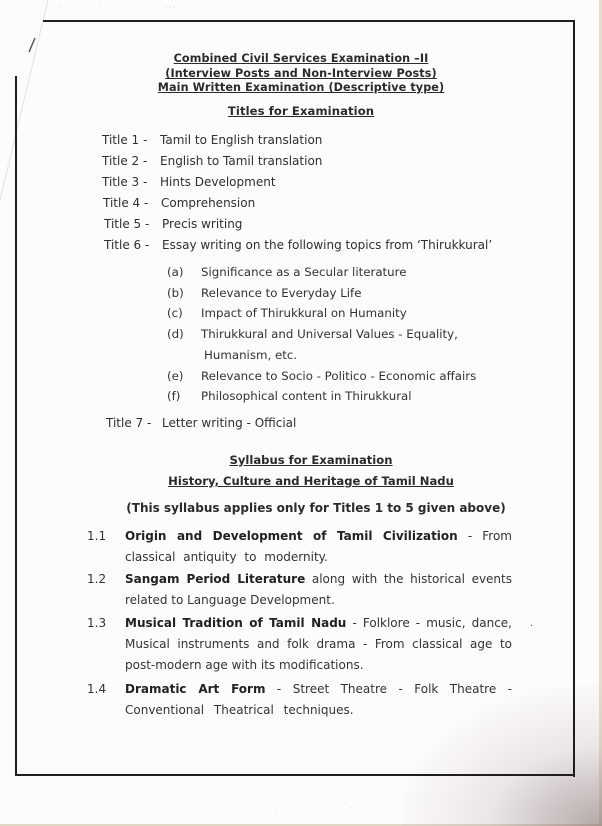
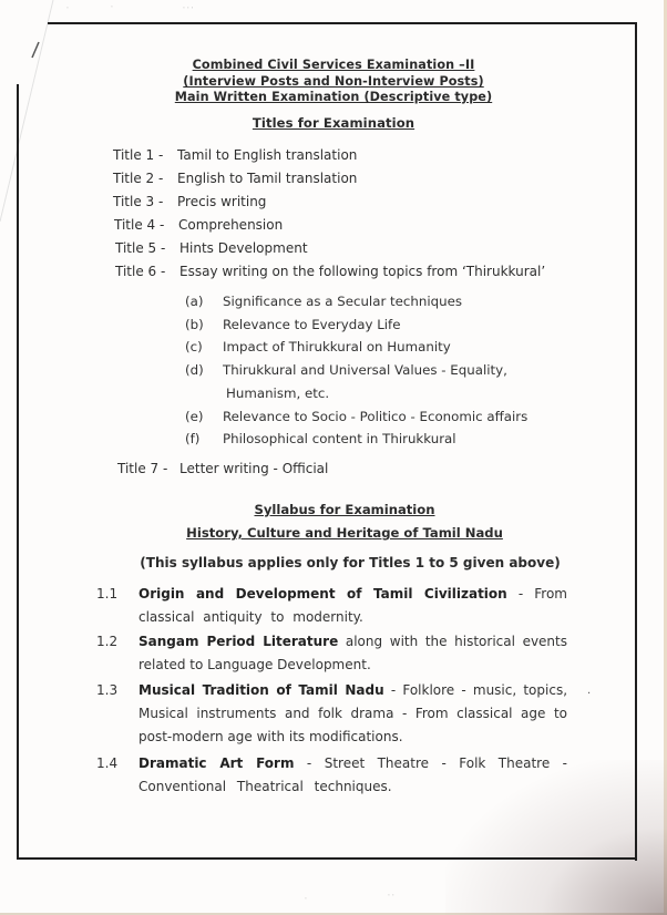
  .
  Combined Civil Services Examination –II
  (Interview Posts and Non-Interview Posts)
  Main Written Examination (Descriptive type)
  Titles for Examination
  Title 1 - Tamil to English translation
  Title 2 - English to Tamil translation
- Title 3 - Hints Development
+ Title 3 - Precis writing
  Title 4 - Comprehension
- Title 5 - Precis writing
+ Title 5 - Hints Development
  Title 6 - Essay writing on the following topics from ‘Thirukkural’
  (a)
- Significance as a Secular literature
+ Significance as a Secular techniques
  (b)
  Relevance to Everyday Life
  (c)
  Impact of Thirukkural on Humanity
  (d)
  Thirukkural and Universal Values - Equality,
  Humanism, etc.
  (e)
  Relevance to Socio - Politico - Economic affairs
  (f)
  Philosophical content in Thirukkural
  Title 7 - Letter writing - Official
  Syllabus for Examination
  History, Culture and Heritage of Tamil Nadu
  (This syllabus applies only for Titles 1 to 5 given above)
  1.1
  Origin and Development of Tamil Civilization - From classical antiquity to modernity.
  1.2
  Sangam Period Literature along with the historical events related to Language Development.
  1.3
- Musical Tradition of Tamil Nadu - Folklore - music, dance, Musical instruments and folk drama - From classical age to post-modern age with its modifications.
+ Musical Tradition of Tamil Nadu - Folklore - music, topics, Musical instruments and folk drama - From classical age to post-modern age with its modifications.
  1.4
  Dramatic Art Form - Street Theatre - Folk Theatre - Conventional Theatrical techniques.
